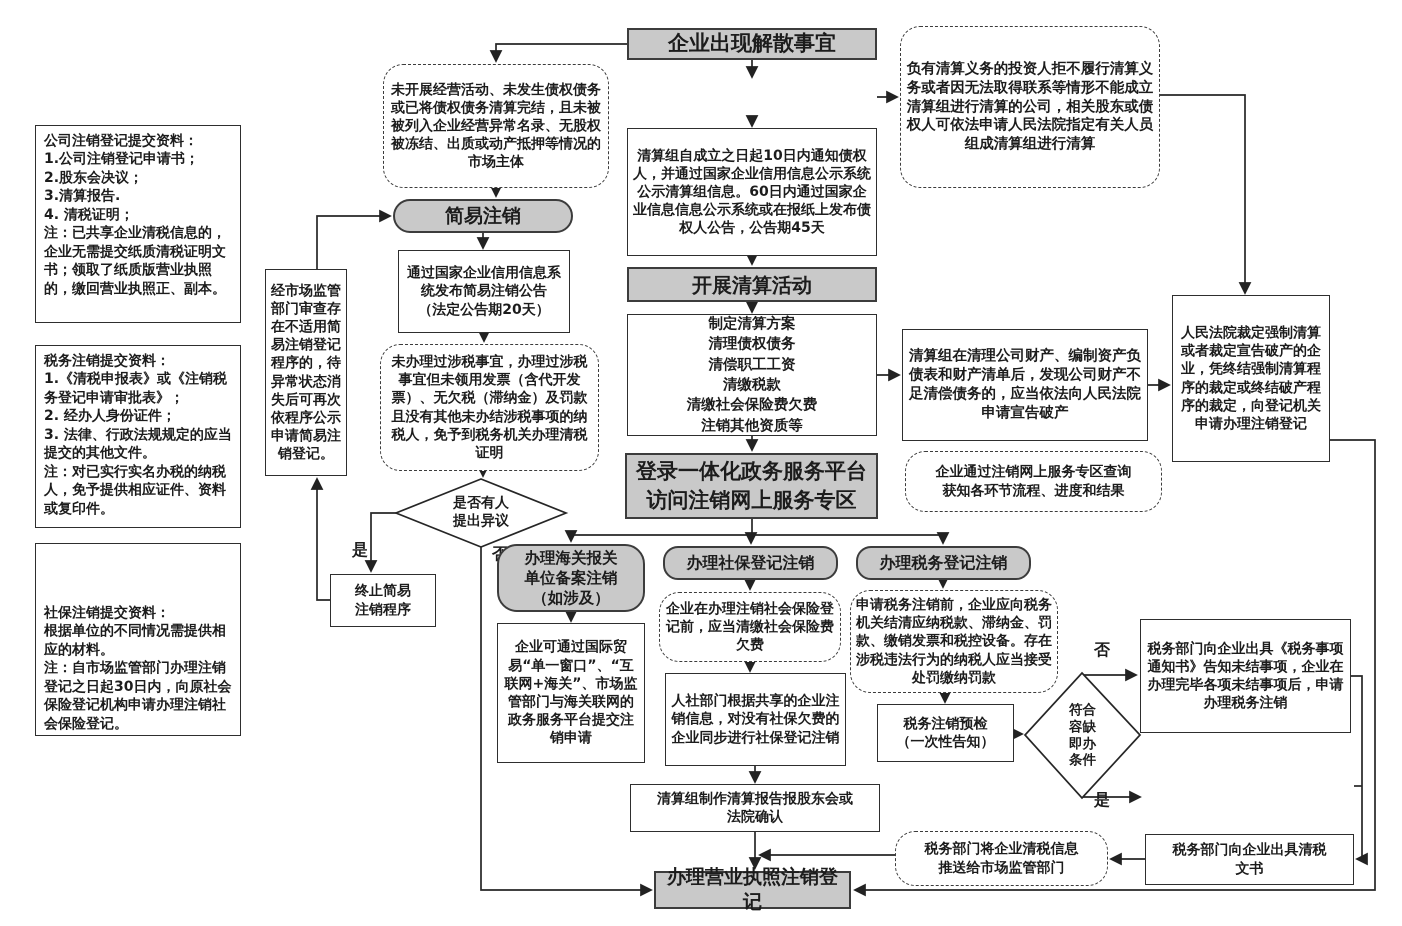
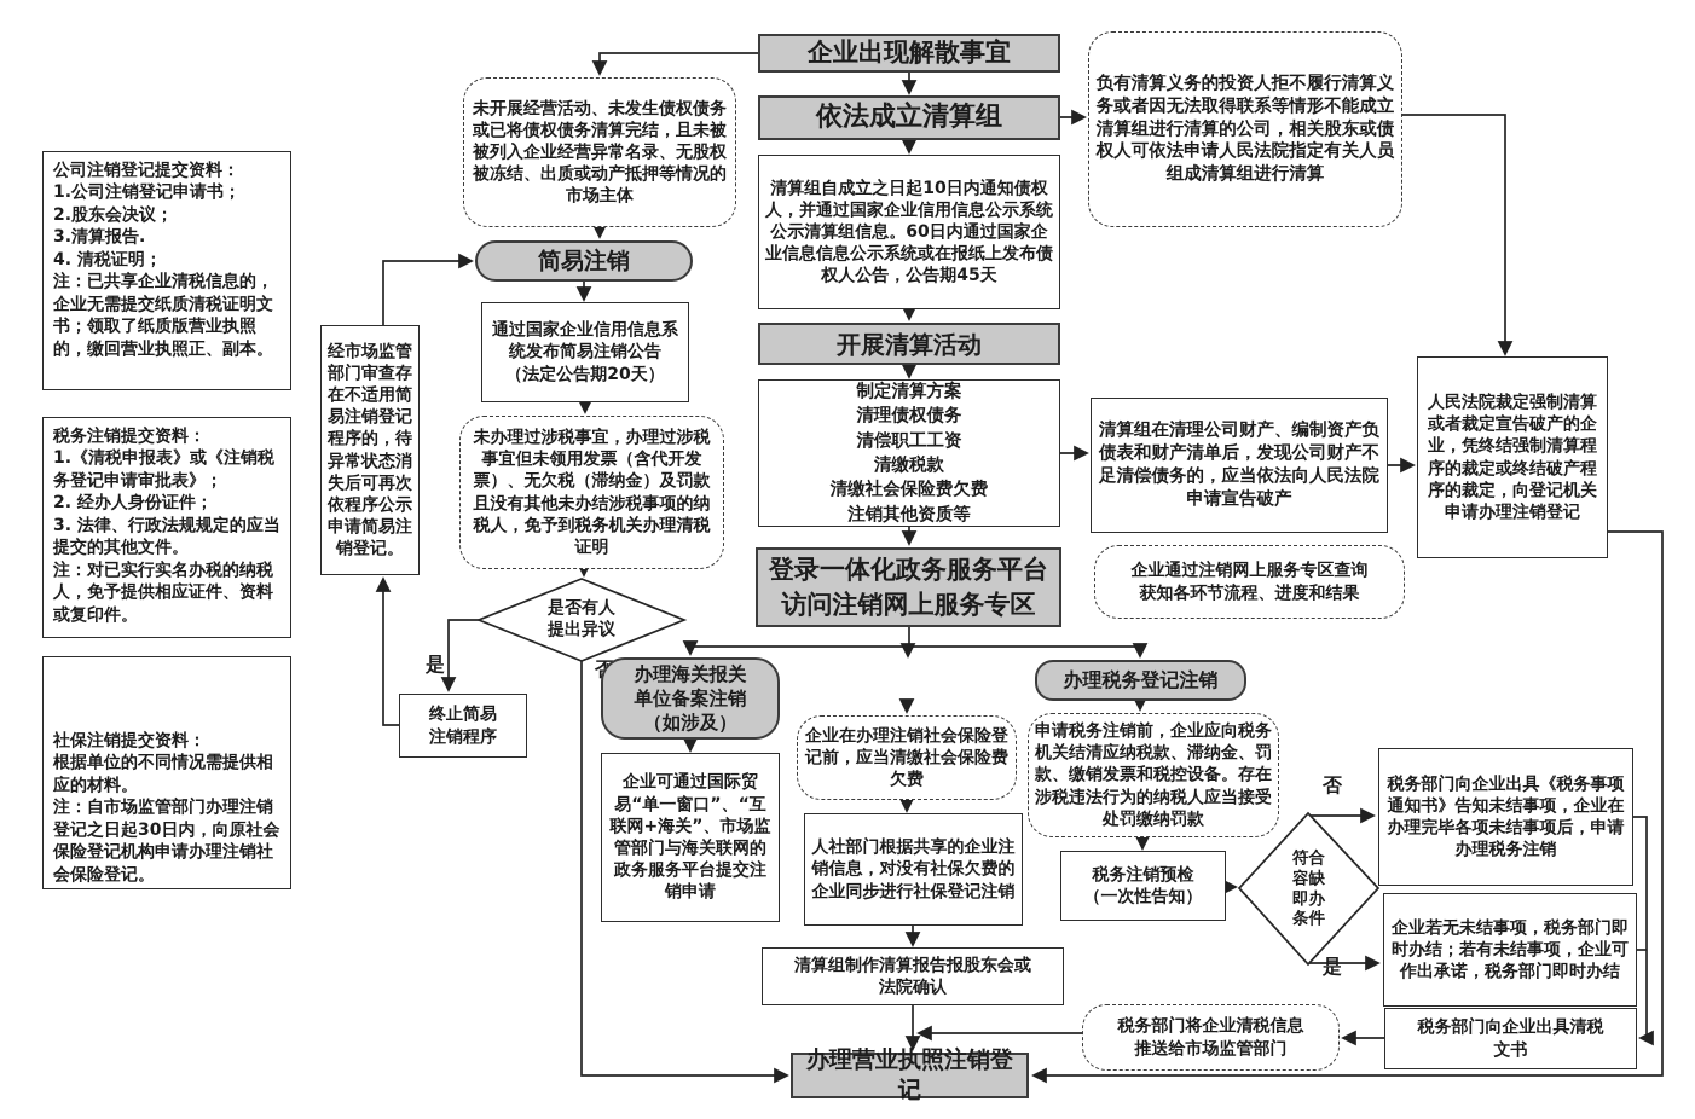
  公司注销登记提交资料：
  1.公司注销登记申请书；
  2.股东会决议；
  3.清算报告.
  4. 清税证明；
  注：已共享企业清税信息的，企业无需提交纸质清税证明文书；领取了纸质版营业执照的，缴回营业执照正、副本。
  税务注销提交资料：
  1.《清税申报表》或《注销税务登记申请审批表》；
  2. 经办人身份证件；
  3. 法律、行政法规规定的应当提交的其他文件。
  注：对已实行实名办税的纳税人，免予提供相应证件、资料或复印件。
  社保注销提交资料：
  根据单位的不同情况需提供相应的材料。
  注：自市场监管部门办理注销登记之日起30日内，向原社会保险登记机构申请办理注销社会保险登记。
  企业出现解散事宜
+ 依法成立清算组
  清算组自成立之日起10日内通知债权人，并通过国家企业信用信息公示系统公示清算组信息。60日内通过国家企业信息信息公示系统或在报纸上发布债权人公告，公告期45天
  负有清算义务的投资人拒不履行清算义务或者因无法取得联系等情形不能成立清算组进行清算的公司，相关股东或债权人可依法申请人民法院指定有关人员组成清算组进行清算
  开展清算活动
  制定清算方案
  清理债权债务
  清偿职工工资
  清缴税款
  清缴社会保险费欠费
  注销其他资质等
  清算组在清理公司财产、编制资产负债表和财产清单后，发现公司财产不足清偿债务的，应当依法向人民法院申请宣告破产
  人民法院裁定强制清算或者裁定宣告破产的企业，凭终结强制清算程序的裁定或终结破产程序的裁定，向登记机关申请办理注销登记
  登录一体化政务服务平台
  访问注销网上服务专区
  企业通过注销网上服务专区查询
  获知各环节流程、进度和结果
  未开展经营活动、未发生债权债务或已将债权债务清算完结，且未被被列入企业经营异常名录、无股权被冻结、出质或动产抵押等情况的市场主体
  简易注销
  通过国家企业信用信息系统发布简易注销公告
  （法定公告期20天）
  经市场监管部门审查存在不适用简易注销登记程序的，待异常状态消失后可再次依程序公示申请简易注销登记。
  未办理过涉税事宜，办理过涉税事宜但未领用发票（含代开发票）、无欠税（滞纳金）及罚款且没有其他未办结涉税事项的纳税人，免予到税务机关办理清税证明
  是否有人
  提出异议
  终止简易
  注销程序
  是
  办理海关报关
  单位备案注销
  （如涉及）
  企业可通过国际贸易“单一窗口”、“互联网+海关”、市场监管部门与海关联网的政务服务平台提交注销申请
- 办理社保登记注销
  企业在办理注销社会保险登记前，应当清缴社会保险费欠费
  人社部门根据共享的企业注销信息，对没有社保欠费的企业同步进行社保登记注销
  办理税务登记注销
  申请税务注销前，企业应向税务机关结清应纳税款、滞纳金、罚款、缴销发票和税控设备。存在涉税违法行为的纳税人应当接受处罚缴纳罚款
  税务注销预检
  （一次性告知）
  符合
  容缺
  即办
  条件
  税务部门向企业出具《税务事项通知书》告知未结事项，企业在办理完毕各项未结事项后，申请办理税务注销
+ 企业若无未结事项，税务部门即时办结；若有未结事项，企业可作出承诺，税务部门即时办结
  否
  是
  清算组制作清算报告报股东会或
  法院确认
  税务部门将企业清税信息
  推送给市场监管部门
  税务部门向企业出具清税
  文书
  办理营业执照注销登记
